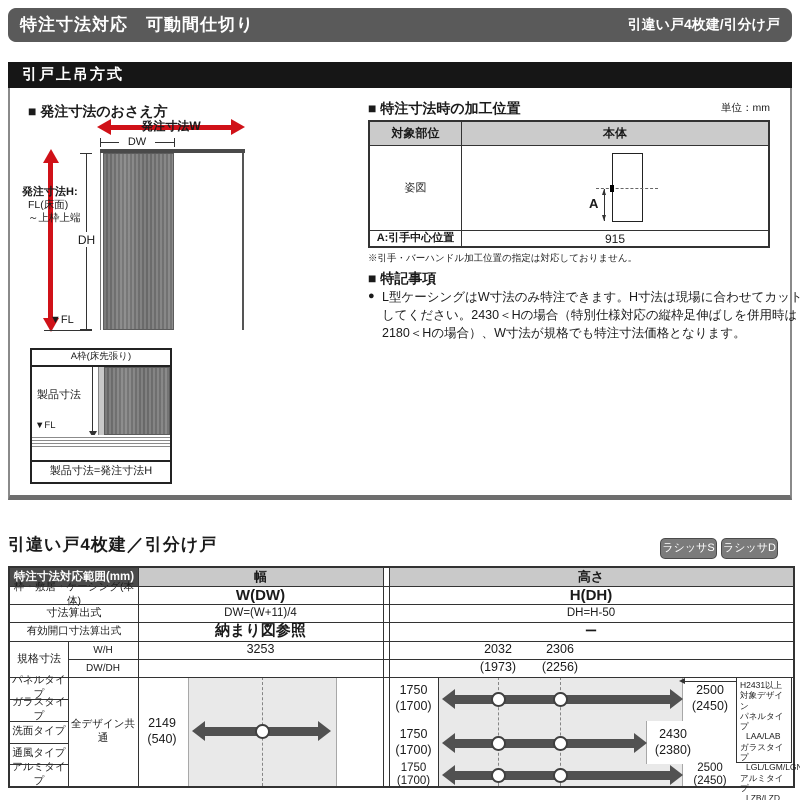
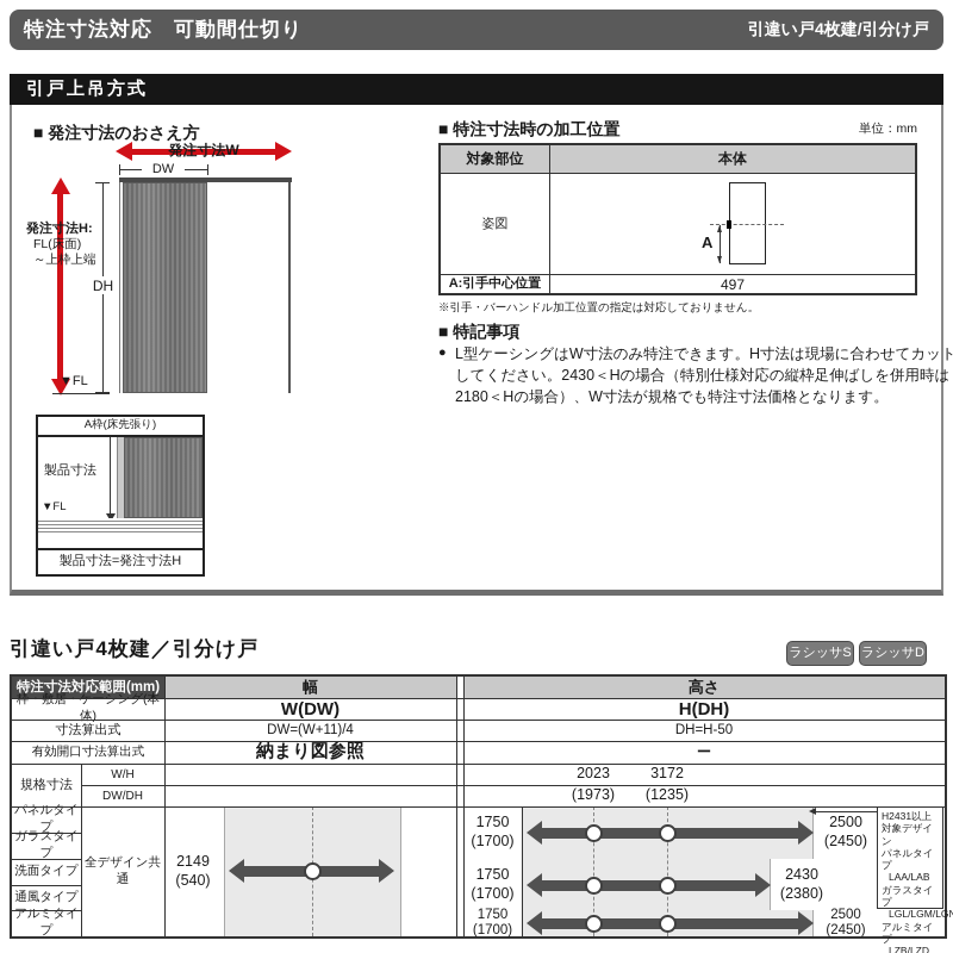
  特注寸法対応 可動間仕切り
  引違い戸4枚建/引分け戸
  引戸上吊方式
  ■ 発注寸法のおさえ方
  発注寸法W
  DW
  発注寸法H:
  FL(床面)
  ～上枠上端
  DH
  ▼FL
  A枠(床先張り)
  製品寸法
  ▼FL
  製品寸法=発注寸法H
  ■ 特注寸法時の加工位置
  単位：mm
  対象部位
  本体
  姿図
  A
  A:引手中心位置
- 915
+ 497
  ※引手・バーハンドル加工位置の指定は対応しておりません。
  ■ 特記事項
  ●
  L型ケーシングはW寸法のみ特注できます。H寸法は現場に合わせてカットしてください。2430＜Hの場合（特別仕様対応の縦枠足伸ばしを併用時は2180＜Hの場合）、W寸法が規格でも特注寸法価格となります。
  引違い戸4枚建／引分け戸
  ラシッサS
  ラシッサD
  特注寸法対応範囲(mm)
  幅
  高さ
  枠・敷居・ケーシング(本体)
  W(DW)
  H(DH)
  寸法算出式
  DW=(W+11)/4
  DH=H-50
  有効開口寸法算出式
  納まり図参照
  ー
  規格寸法
  W/H
  DW/DH
- 3253
- 2032
+ 2023
- 2306
+ 3172
  (1973)
- (2256)
+ (1235)
  パネルタイプ
  ガラスタイプ
  洗面タイプ
  通風タイプ
  アルミタイプ
  全デザイン共通
  2149
  (540)
  1750
  (1700)
  1750
  (1700)
  1750
  (1700)
  2500
  (2450)
  2430
  (2380)
  2500
  (2450)
  H2431以上
  対象デザイン
  パネルタイプ
  LAA/LAB
  ガラスタイプ
  LGL/LGM/LG
  アルミタイプ
  LZB/LZD
